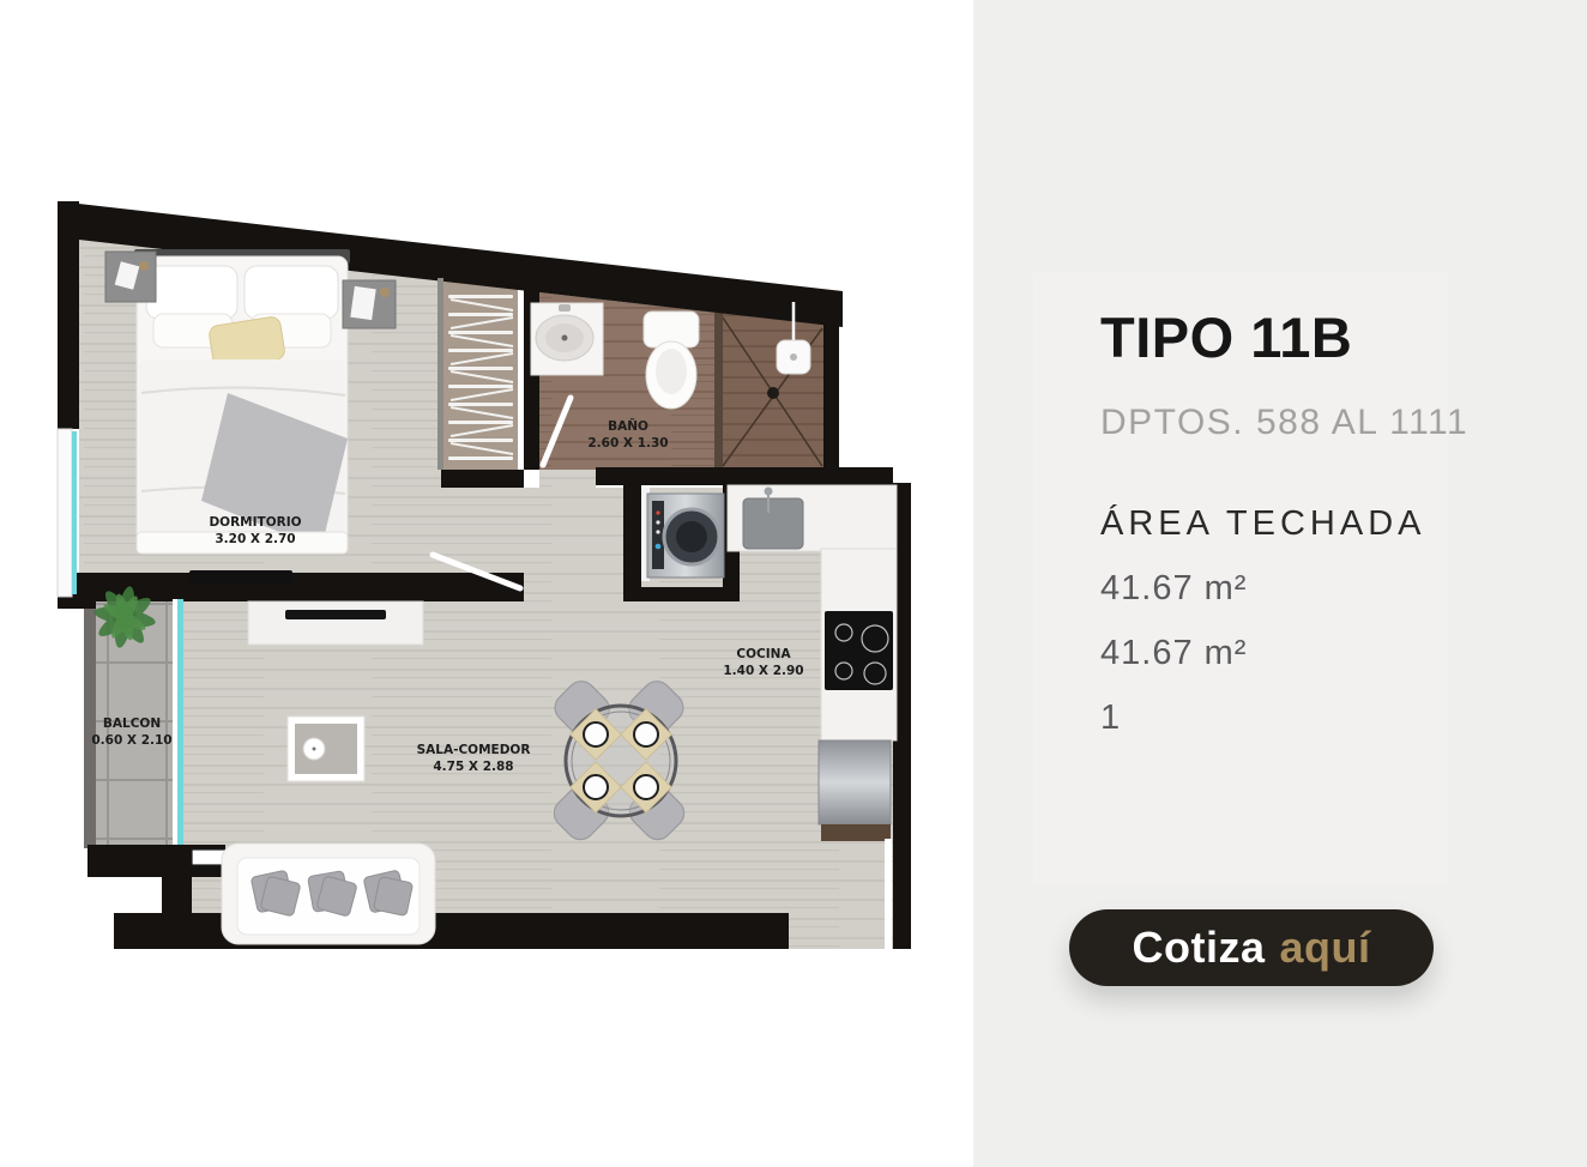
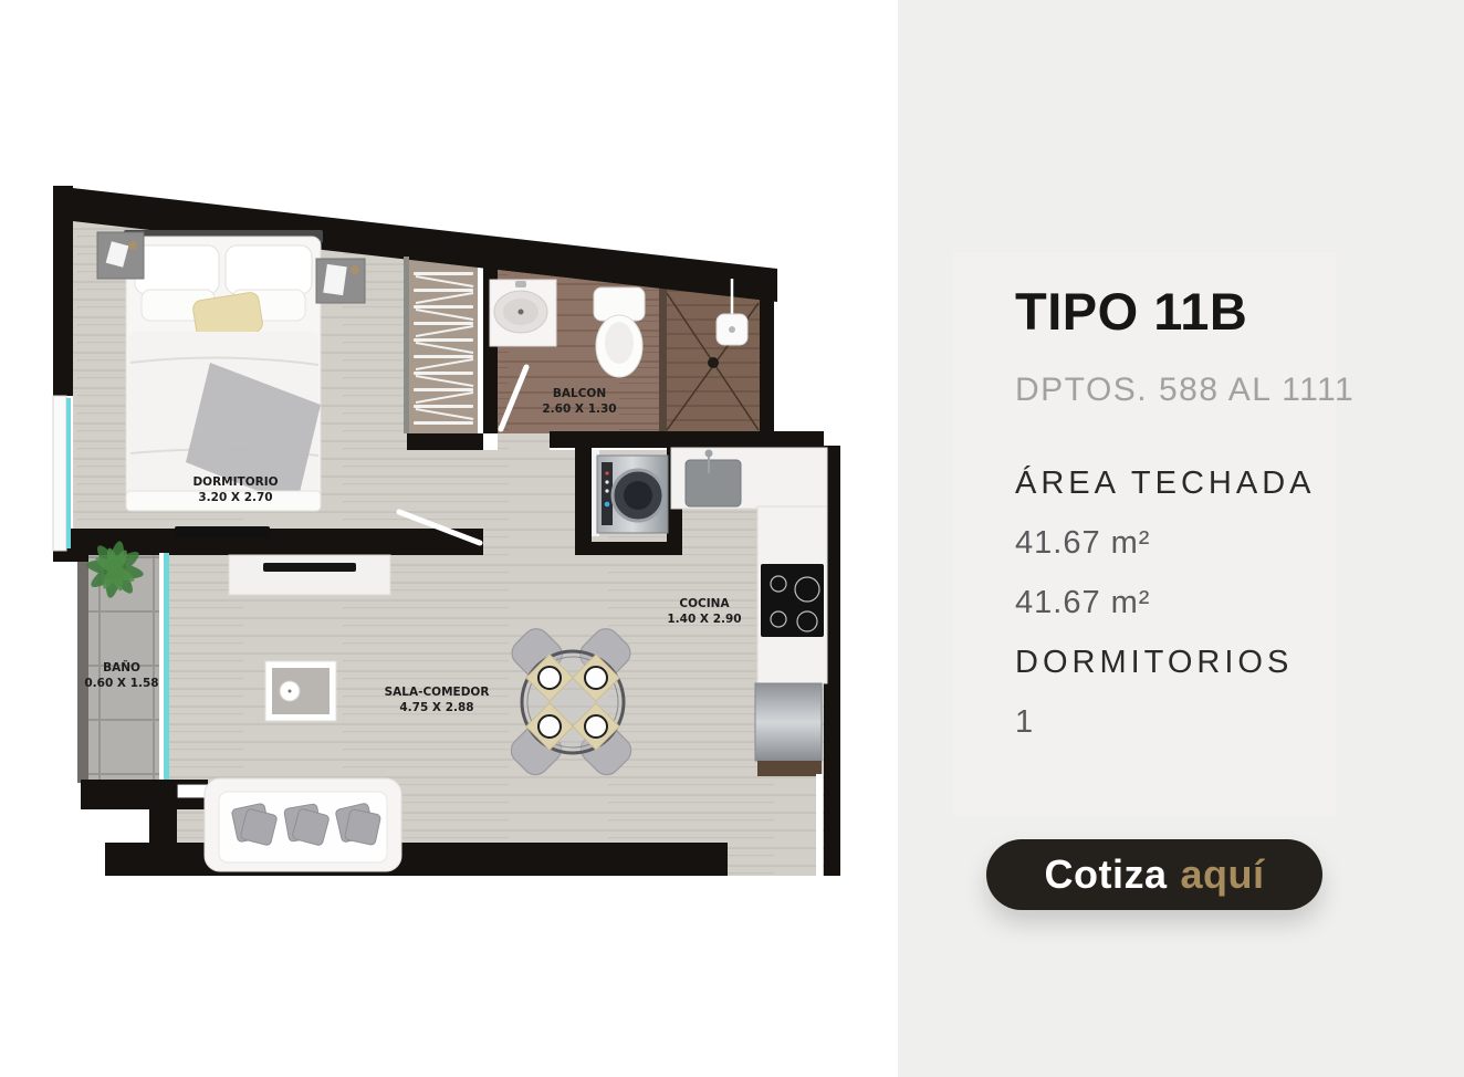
  DORMITORIO
  3.20 X 2.70
- BAÑO
+ BALCON
  2.60 X 1.30
  COCINA
  1.40 X 2.90
  SALA-COMEDOR
  4.75 X 2.88
- BALCON
+ BAÑO
- 0.60 X 2.10
+ 0.60 X 1.58
  TIPO 11B
  DPTOS. 588 AL 1111
  ÁREA TECHADA
  41.67 m²
  41.67 m²
+ DORMITORIOS
  1
  Cotiza
  aquí
